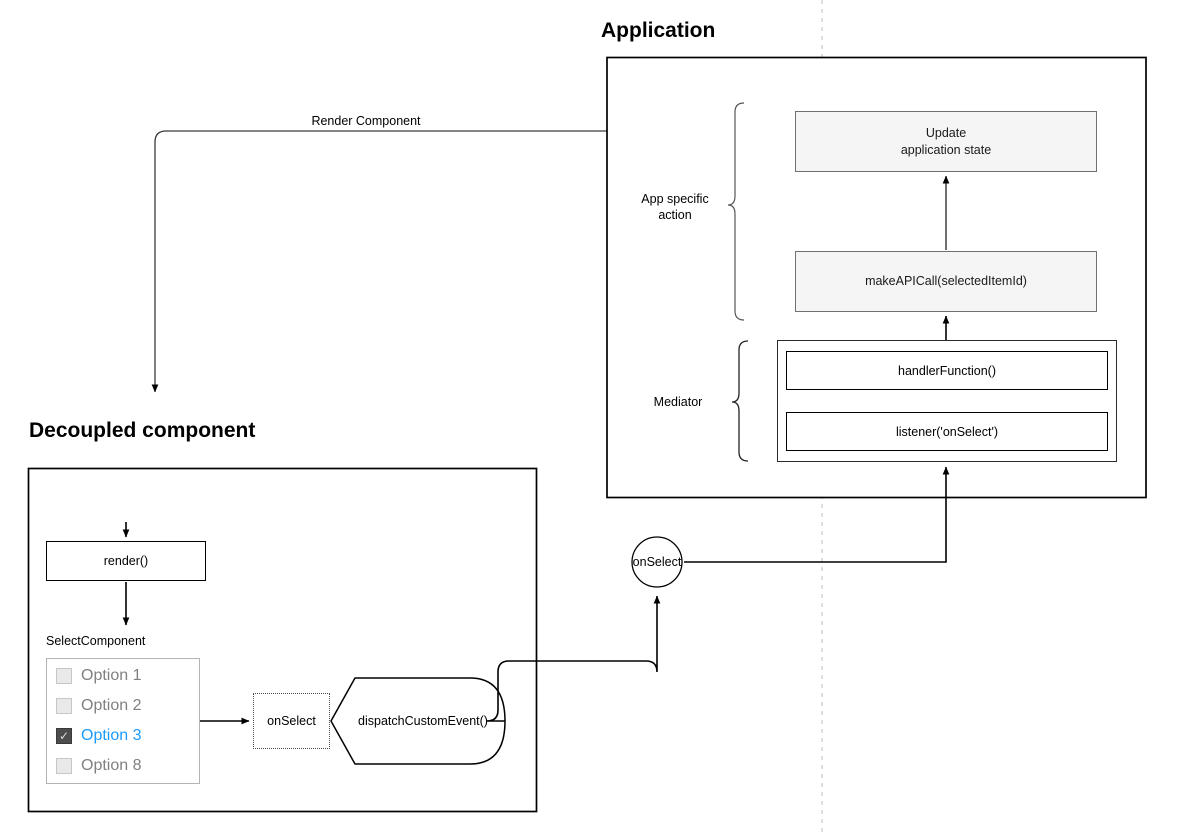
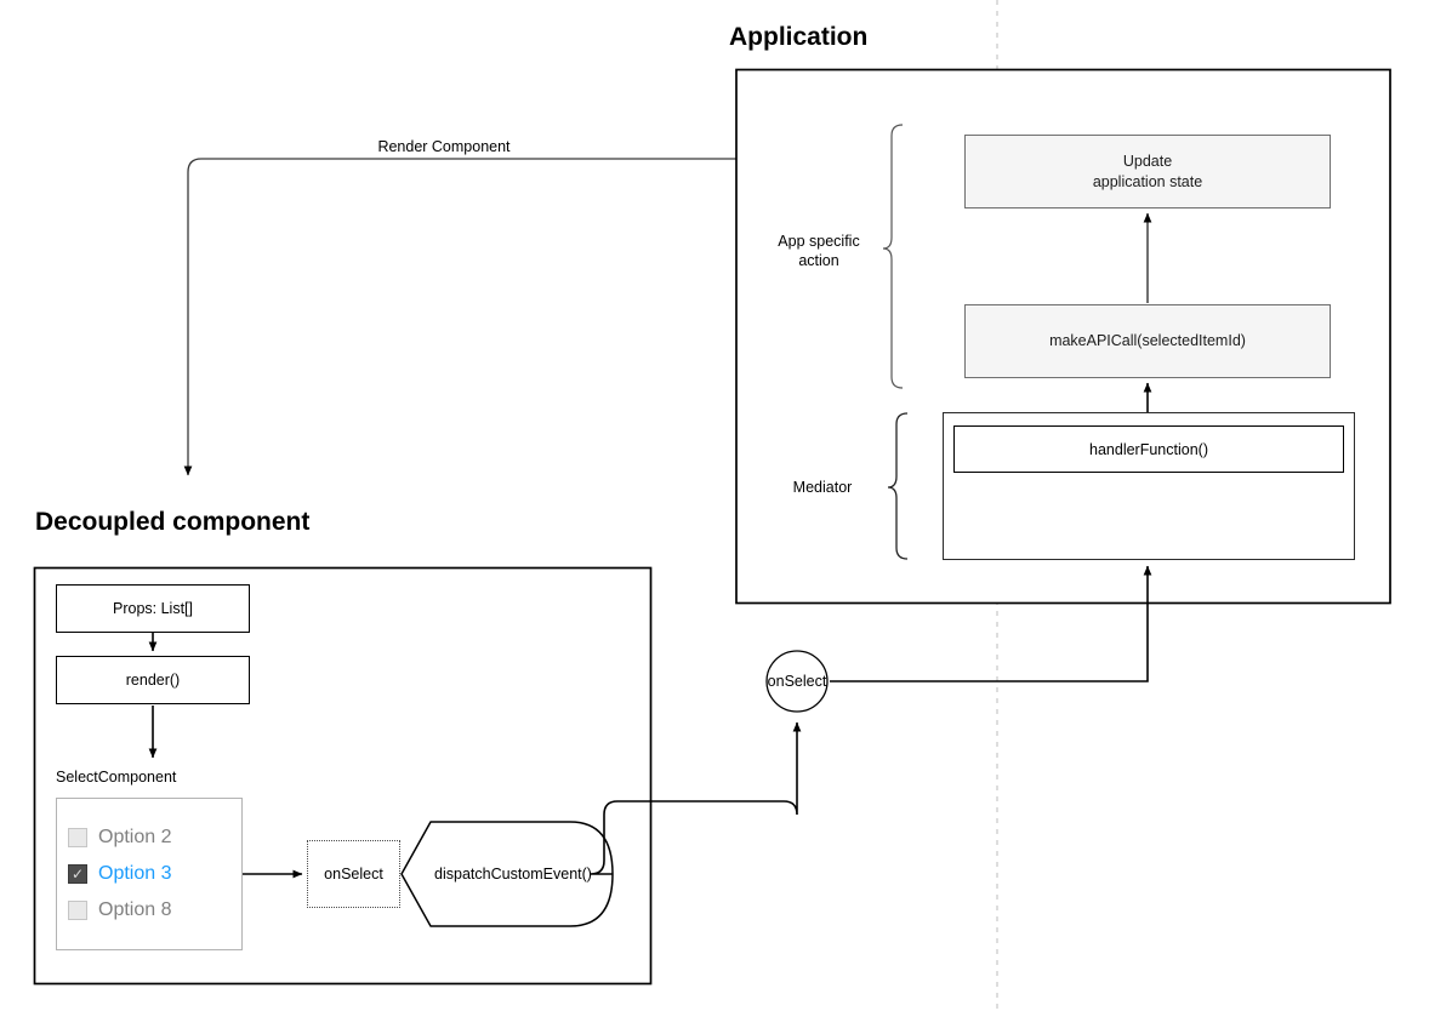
  Application
  Decoupled component
  Render Component
  App specific
  action
  Mediator
  Update
  application state
  makeAPICall(selectedItemId)
  handlerFunction()
- listener('onSelect')
  onSelect
+ Props: List[]
  render()
  SelectComponent
- Option 1
  Option 2
  ✓
  Option 3
  Option 8
  onSelect
  dispatchCustomEvent()
